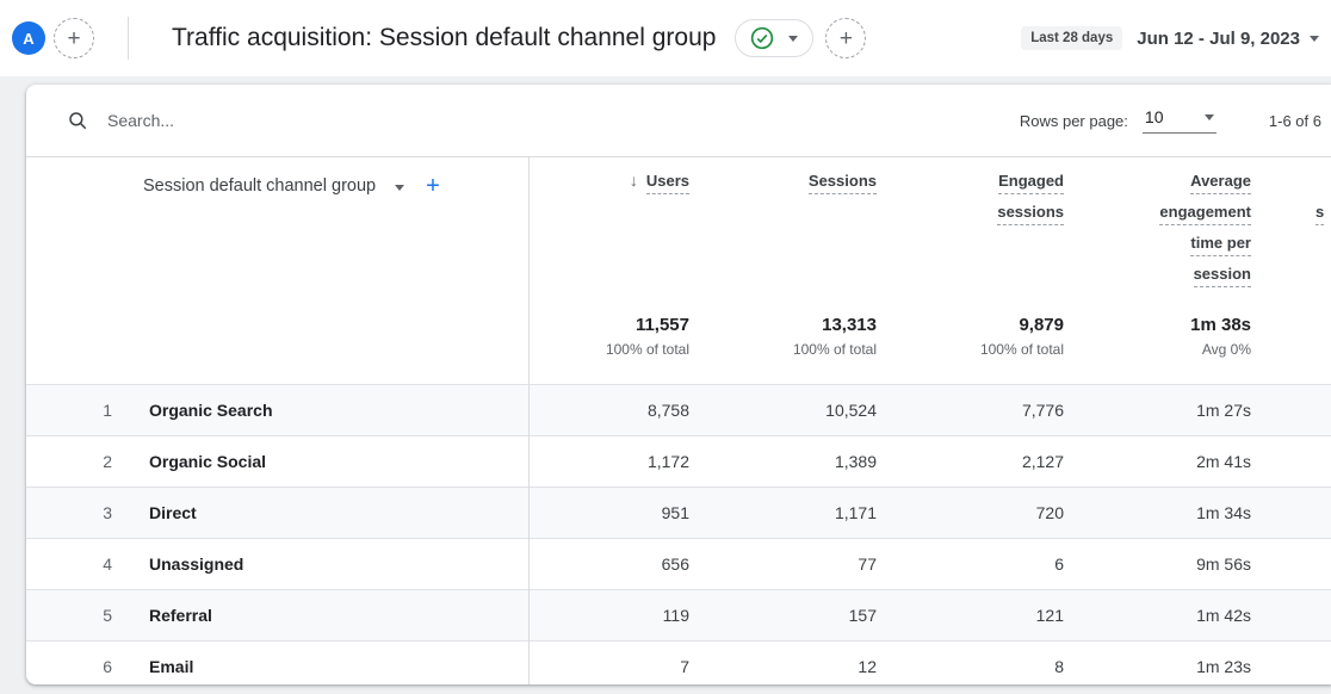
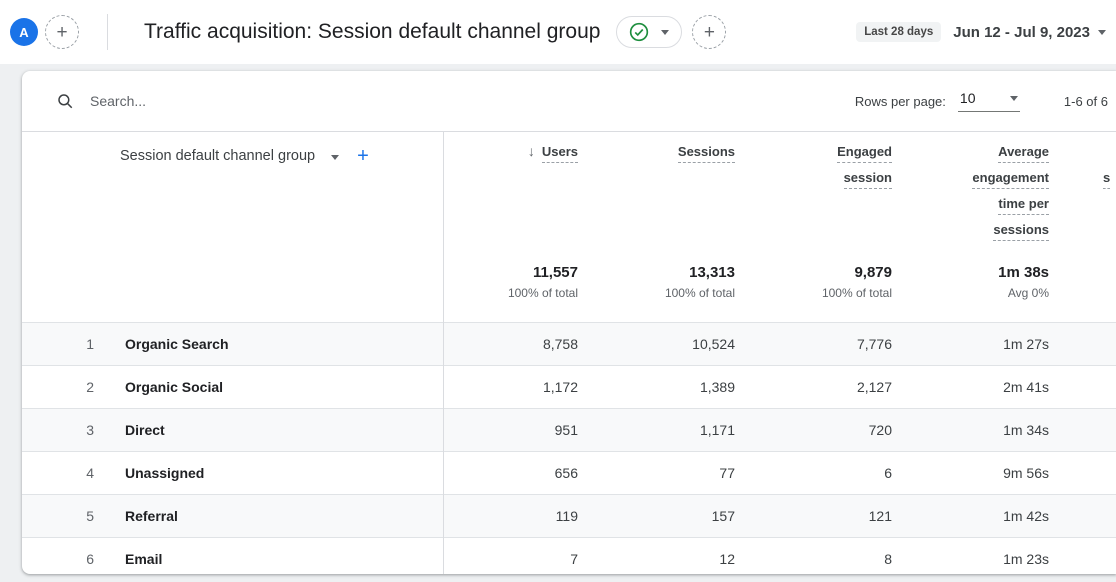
  A
  +
  Traffic acquisition: Session default channel group
  +
  Last 28 days
  Jun 12 - Jul 9, 2023
  Search...
  Rows per page:
  10
  1-6 of 6
  Session default channel group
  +
  ↓ Users
  Sessions
  Engaged
- sessions
+ session
  Average
  engagement
  time per
- session
+ sessions
  s
  11,557
  100% of total
  13,313
  100% of total
  9,879
  100% of total
  1m 38s
  Avg 0%
  1
  Organic Search
  8,758
  10,524
  7,776
  1m 27s
  2
  Organic Social
  1,172
  1,389
  2,127
  2m 41s
  3
  Direct
  951
  1,171
  720
  1m 34s
  4
  Unassigned
  656
  77
  6
  9m 56s
  5
  Referral
  119
  157
  121
  1m 42s
  6
  Email
  7
  12
  8
  1m 23s
